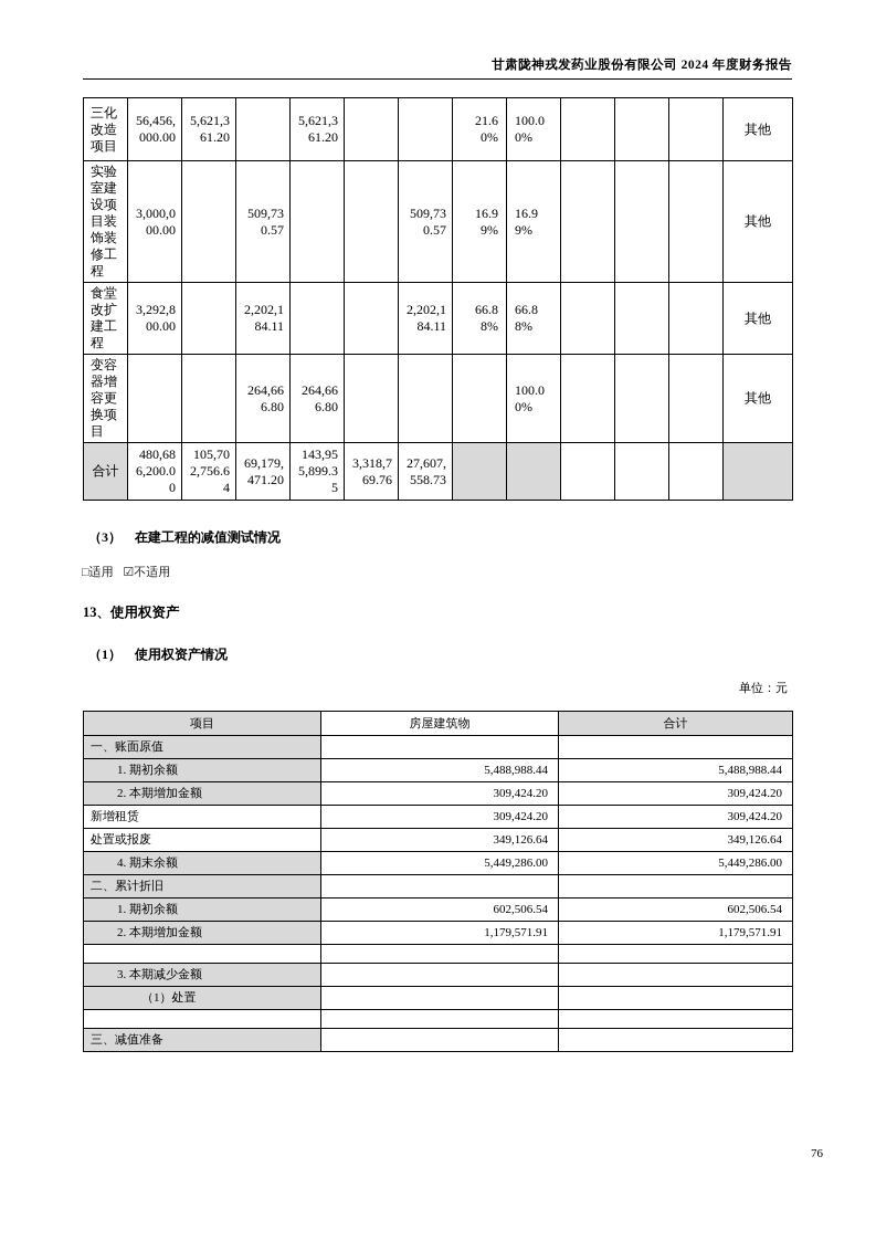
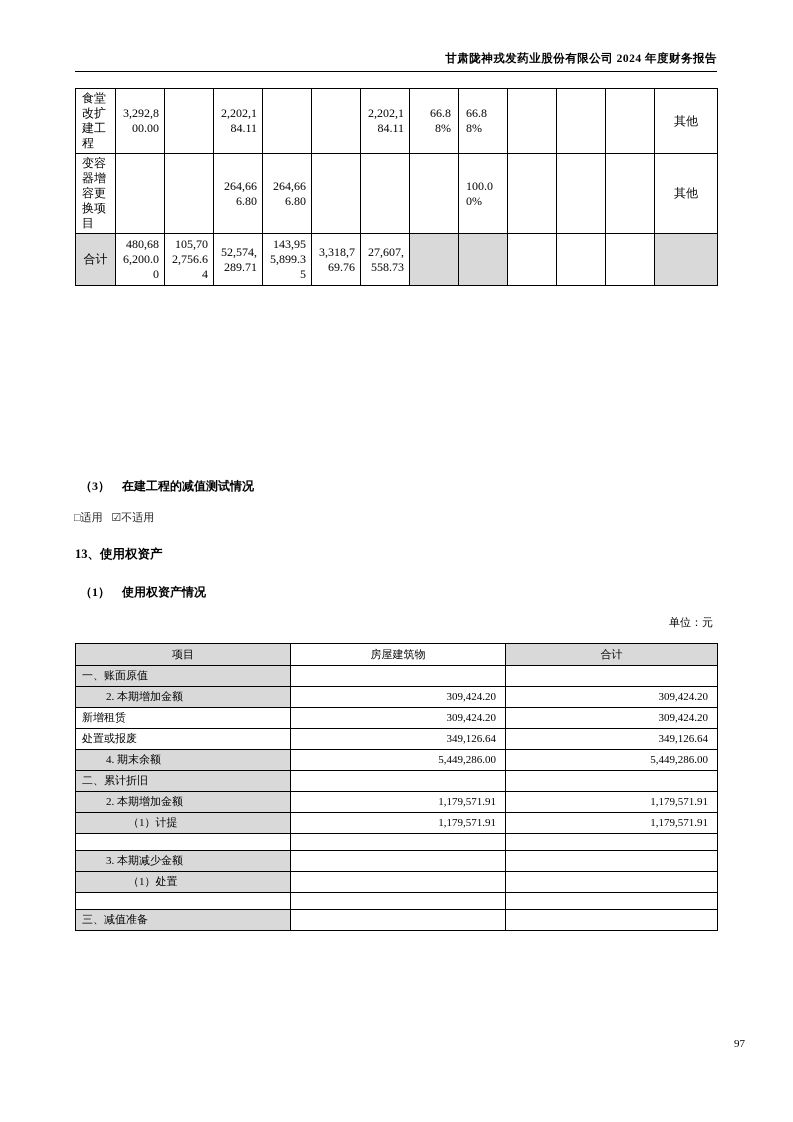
  甘肃陇神戎发药业股份有限公司 2024 年度财务报告
- 三化改造项目	56,456,000.00	5,621,361.20		5,621,361.20			21.60%	100.00%				其他
- 实验室建设项目装饰装修工程	3,000,000.00		509,730.57			509,730.57	16.99%	16.99%				其他
  食堂改扩建工程	3,292,800.00		2,202,184.11			2,202,184.11	66.88%	66.88%				其他
  变容器增容更换项目			264,666.80	264,666.80				100.00%				其他
- 合计	480,686,200.00	105,702,756.64	69,179,471.20	143,955,899.35	3,318,769.76	27,607,558.73
+ 合计	480,686,200.00	105,702,756.64	52,574,289.71	143,955,899.35	3,318,769.76	27,607,558.73
  （3） 在建工程的减值测试情况
  □适用 ☑不适用
  13、使用权资产
  （1） 使用权资产情况
  单位：元
  项目	房屋建筑物	合计
  一、账面原值
- 1. 期初余额	5,488,988.44	5,488,988.44
  2. 本期增加金额	309,424.20	309,424.20
  新增租赁	309,424.20	309,424.20
  处置或报废	349,126.64	349,126.64
  4. 期末余额	5,449,286.00	5,449,286.00
  二、累计折旧
- 1. 期初余额	602,506.54	602,506.54
  2. 本期增加金额	1,179,571.91	1,179,571.91
+ （1）计提	1,179,571.91	1,179,571.91
  3. 本期减少金额
  （1）处置
  三、减值准备
- 76
+ 97
